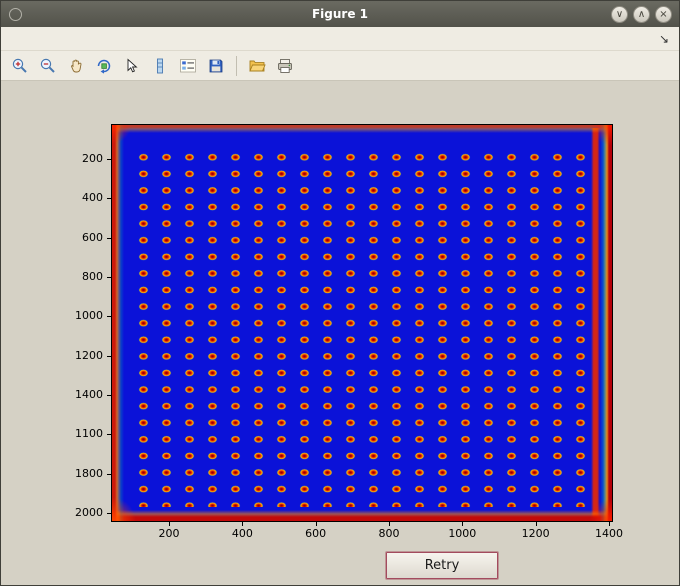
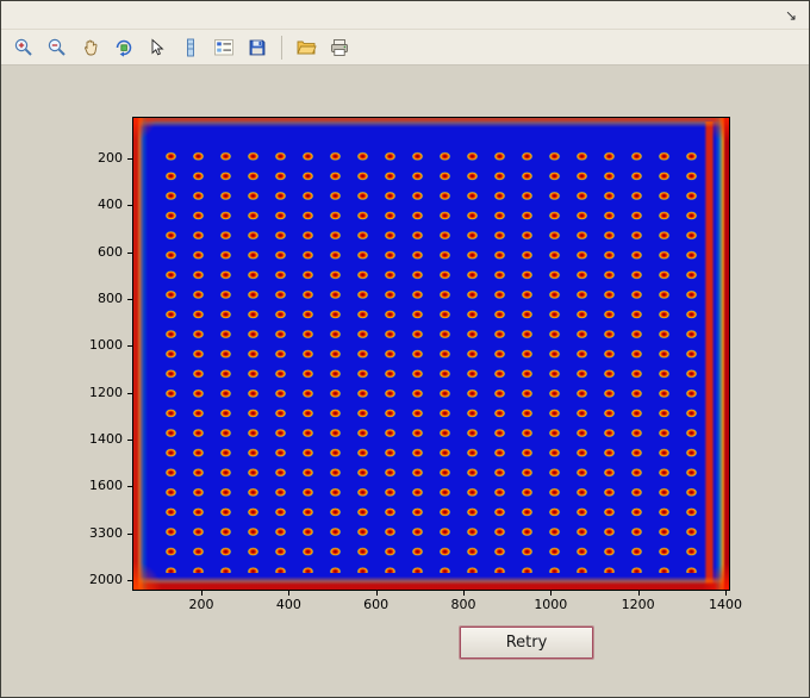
- Figure 1
- ∨
- ∧
- ×
  ↘
  200
  400
  600
  800
  1000
  1200
  1400
- 1100
+ 1600
- 1800
+ 3300
  2000
  200
  400
  600
  800
  1000
  1200
  1400
  Retry
